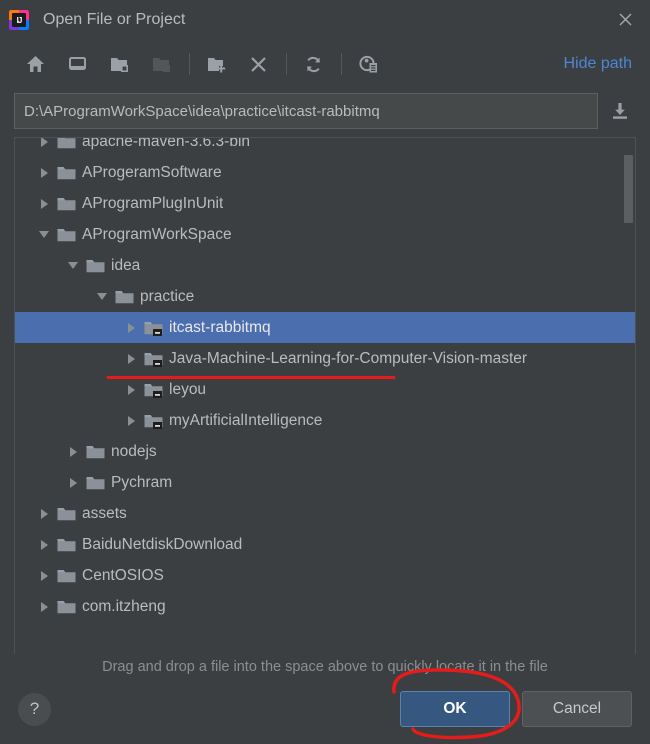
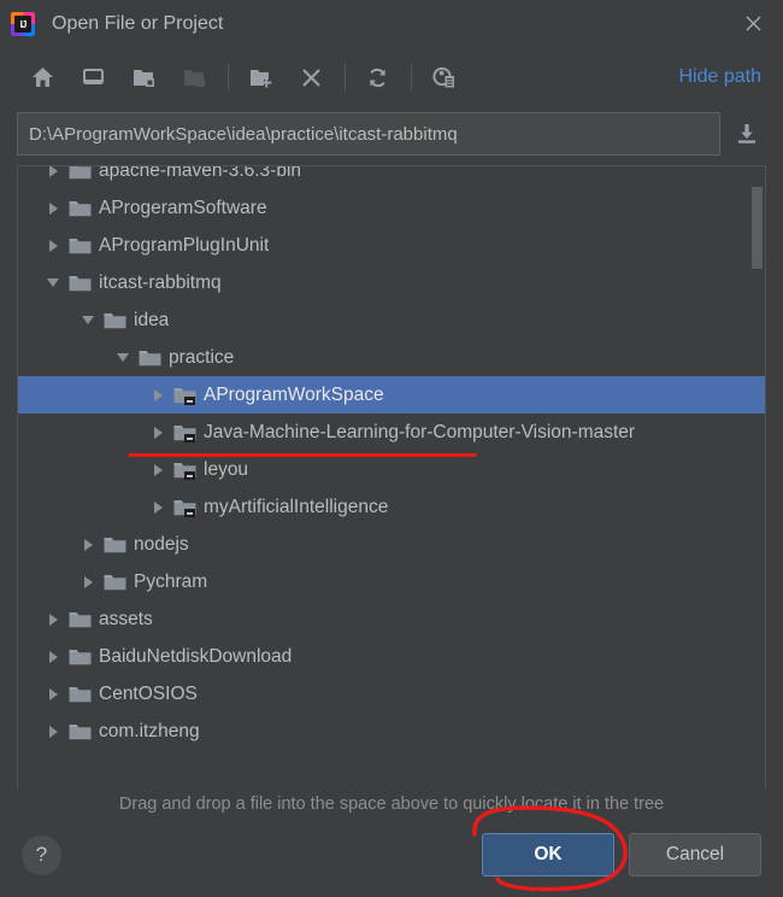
  IJ
  Open File or Project
  Hide path
  D:\AProgramWorkSpace\idea\practice\itcast-rabbitmq
  apache-maven-3.6.3-bin
  AProgeramSoftware
  AProgramPlugInUnit
- AProgramWorkSpace
+ itcast-rabbitmq
  idea
  practice
- itcast-rabbitmq
+ AProgramWorkSpace
  Java-Machine-Learning-for-Computer-Vision-master
  leyou
  myArtificialIntelligence
  nodejs
  Pychram
  assets
  BaiduNetdiskDownload
  CentOSIOS
  com.itzheng
- Drag and drop a file into the space above to quickly locate it in the file
+ Drag and drop a file into the space above to quickly locate it in the tree
  ?
  OK
  Cancel
